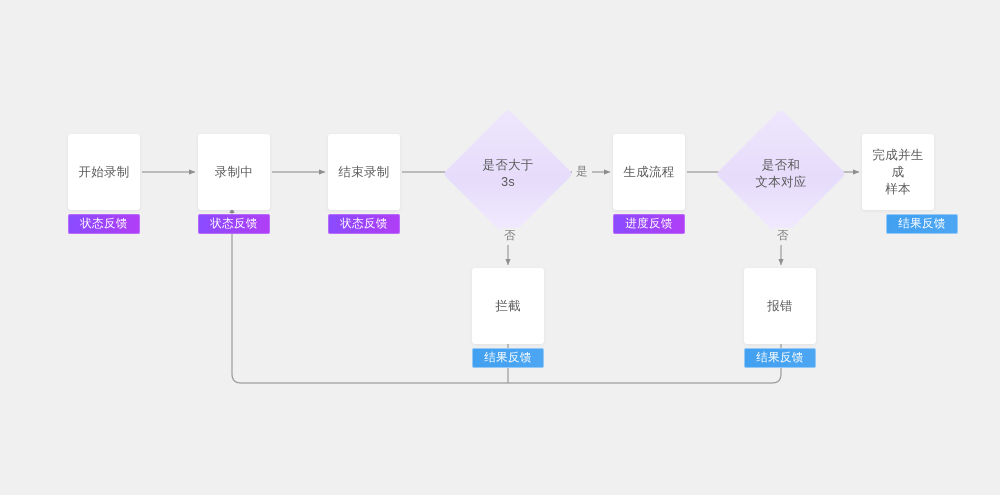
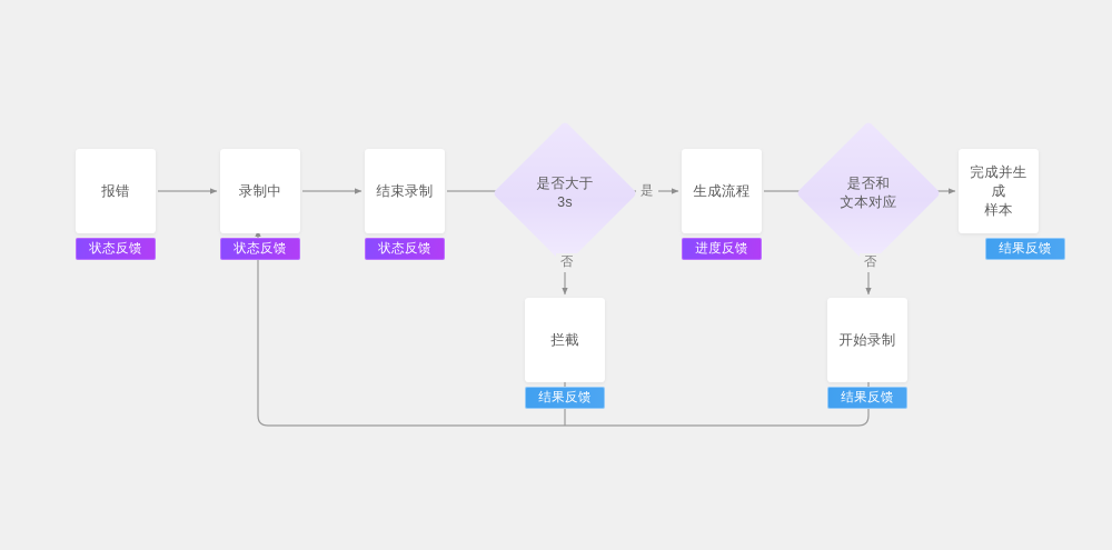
- 开始录制
+ 报错
  录制中
  结束录制
  是否大于
  3s
  生成流程
  是否和
  文本对应
  完成并生成
  样本
  拦截
- 报错
+ 开始录制
  状态反馈
  状态反馈
  状态反馈
  进度反馈
  结果反馈
  结果反馈
  结果反馈
  是
  否
  否
